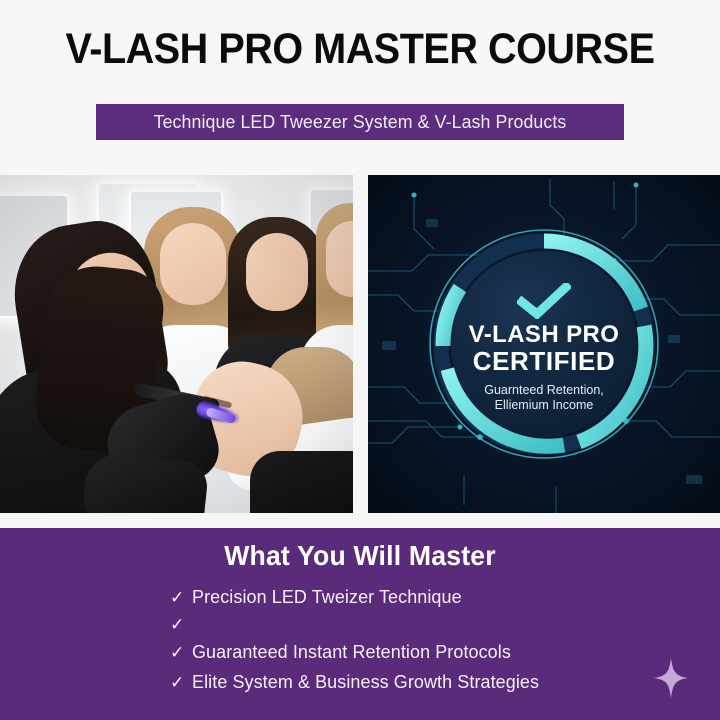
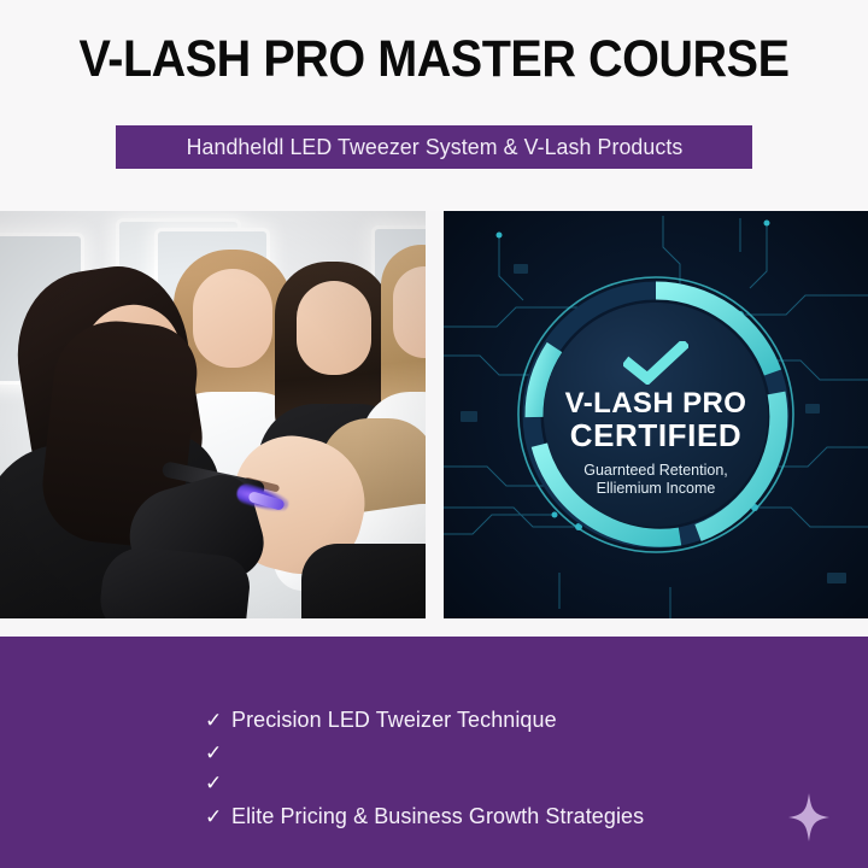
  V-LASH PRO MASTER COURSE
- Technique LED Tweezer System & V-Lash Products
+ Handheldl LED Tweezer System & V-Lash Products
  V-LASH PRO
  CERTIFIED
  Guarnteed Retention,
  Elliemium Income
- What You Will Master
  ✓
  Precision LED Tweizer Technique
  ✓
  ✓
- Guaranteed Instant Retention Protocols
  ✓
- Elite System & Business Growth Strategies
+ Elite Pricing & Business Growth Strategies
